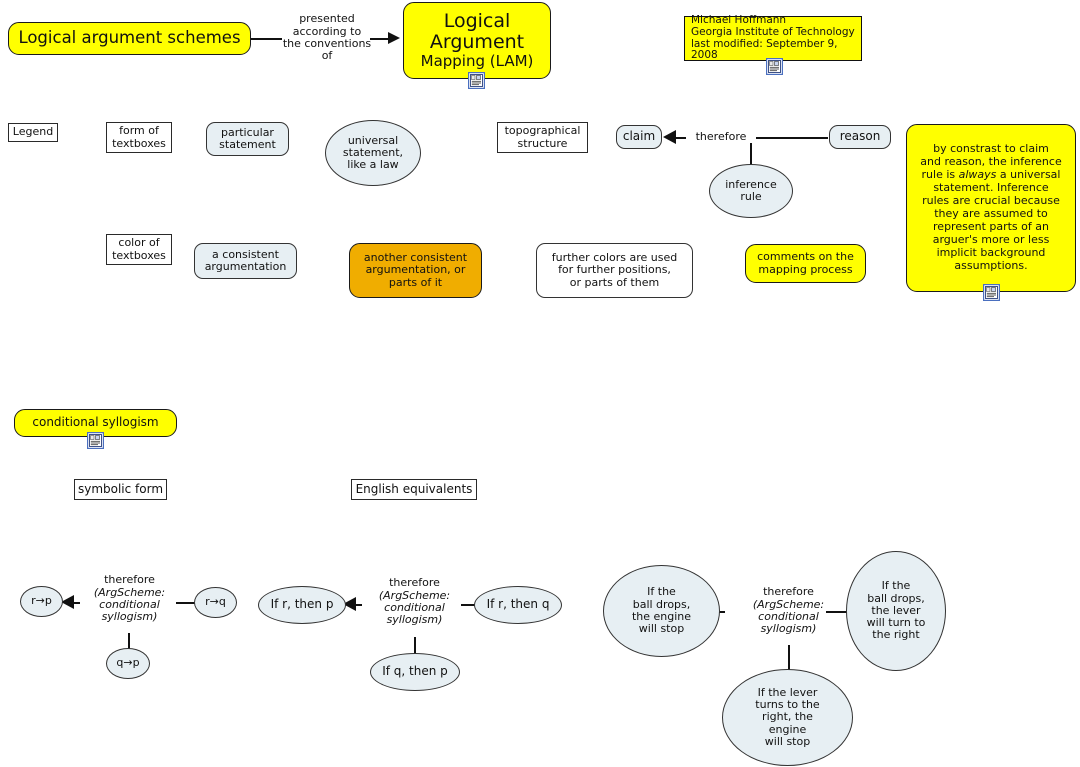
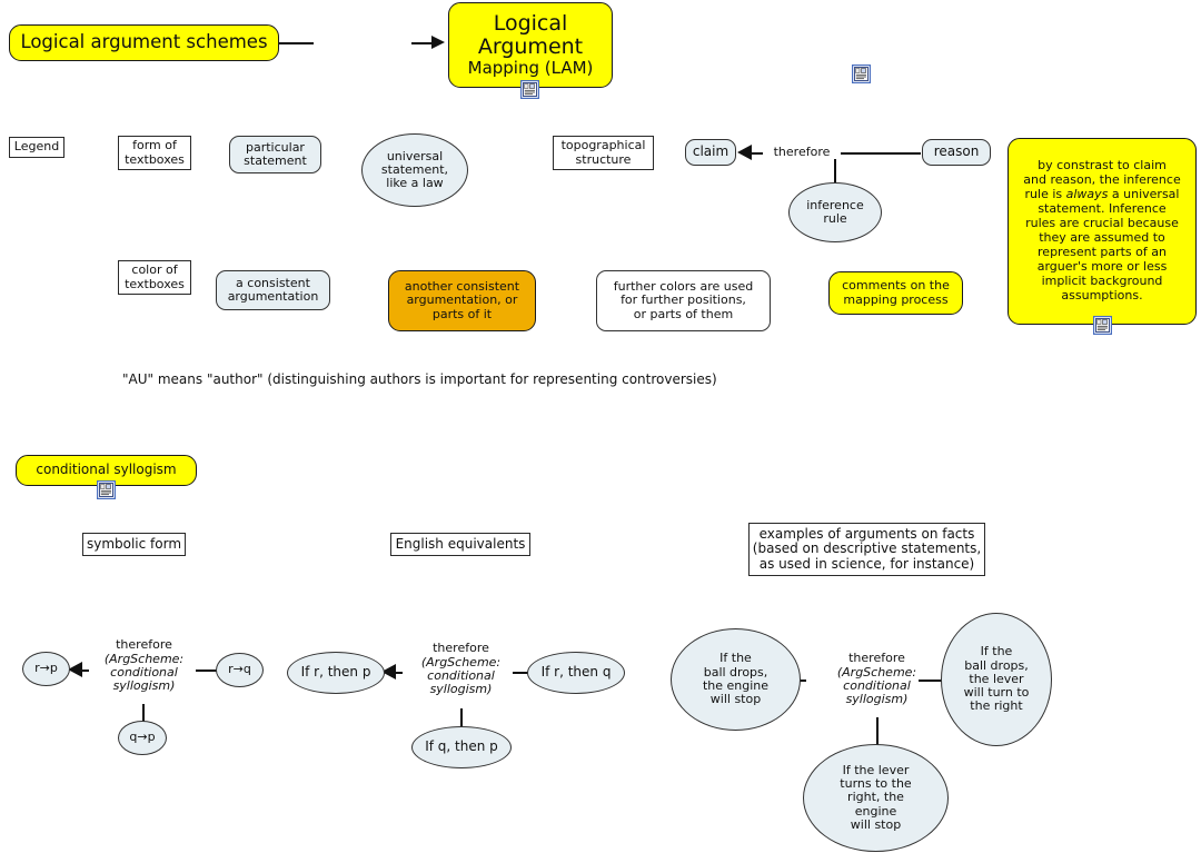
  Logical argument schemes
- presented
- according to
- the conventions
- of
  Logical
  Argument
  Mapping (LAM)
- Michael Hoffmann
- Georgia Institute of Technology
- last modified: September 9, 2008
  Legend
  form of
  textboxes
  particular
  statement
  universal
  statement,
  like a law
  topographical
  structure
  claim
  therefore
  reason
  inference
  rule
  by constrast to claim
  and reason, the inference
  rule is always a universal
  statement. Inference
  rules are crucial because
  they are assumed to
  represent parts of an
  arguer's more or less
  implicit background
  assumptions.
  color of
  textboxes
  a consistent
  argumentation
  another consistent
  argumentation, or
  parts of it
  further colors are used
  for further positions,
  or parts of them
  comments on the
  mapping process
+ "AU" means "author" (distinguishing authors is important for representing controversies)
  conditional syllogism
  symbolic form
  English equivalents
+ examples of arguments on facts
+ (based on descriptive statements,
+ as used in science, for instance)
  r→p
  therefore
  (ArgScheme:
  conditional
  syllogism)
  r→q
  q→p
  If r, then p
  therefore
  (ArgScheme:
  conditional
  syllogism)
  If r, then q
  If q, then p
  If the
  ball drops,
  the engine
  will stop
  therefore
  (ArgScheme:
  conditional
  syllogism)
  If the
  ball drops,
  the lever
  will turn to
  the right
  If the lever
  turns to the
  right, the
  engine
  will stop
